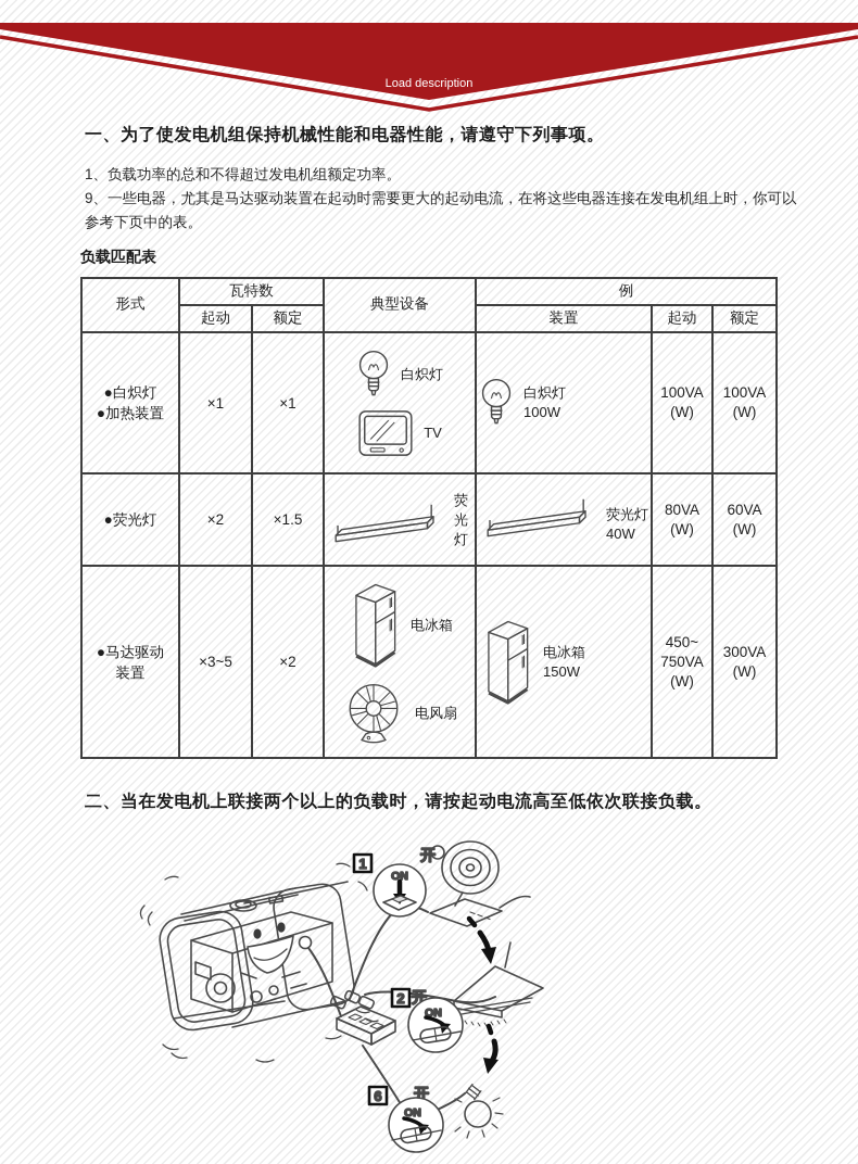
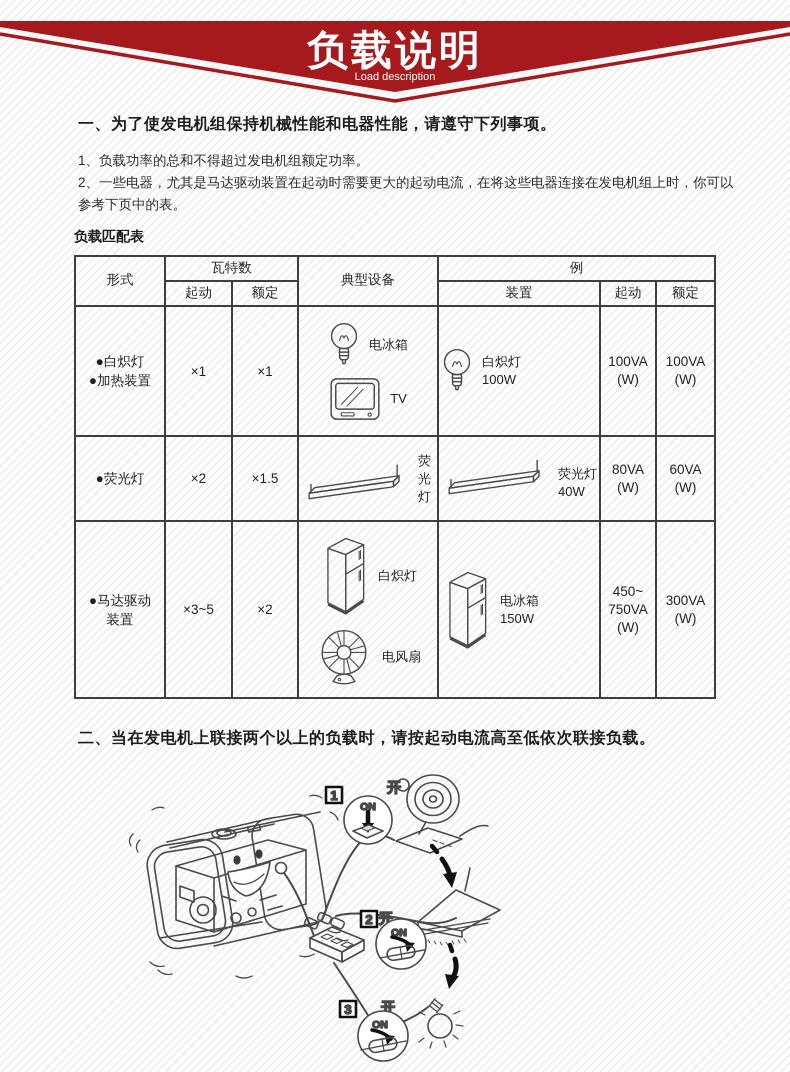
+ 负载说明
  Load description
  一、为了使发电机组保持机械性能和电器性能，请遵守下列事项。
  1、负载功率的总和不得超过发电机组额定功率。
- 9、一些电器，尤其是马达驱动装置在起动时需要更大的起动电流，在将这些电器连接在发电机组上时，你可以参考下页中的表。
+ 2、一些电器，尤其是马达驱动装置在起动时需要更大的起动电流，在将这些电器连接在发电机组上时，你可以参考下页中的表。
  负载匹配表
  形式	瓦特数	典型设备	例
  起动	额定	装置	起动	额定
- ●白炽灯 ●加热装置	×1	×1	白炽灯 TV	白炽灯 100W	100VA (W)	100VA (W)
+ ●白炽灯 ●加热装置	×1	×1	电冰箱 TV	白炽灯 100W	100VA (W)	100VA (W)
  ●荧光灯	×2	×1.5	荧光灯	荧光灯 40W	80VA (W)	60VA (W)
- ●马达驱动 装置	×3~5	×2	电冰箱 电风扇	电冰箱 150W	450~ 750VA (W)	300VA (W)
+ ●马达驱动 装置	×3~5	×2	白炽灯 电风扇	电冰箱 150W	450~ 750VA (W)	300VA (W)
  二、当在发电机上联接两个以上的负载时，请按起动电流高至低依次联接负载。
  1
  开
  ON
  2
  开
  ON
- 6
+ 3
  开
  ON
